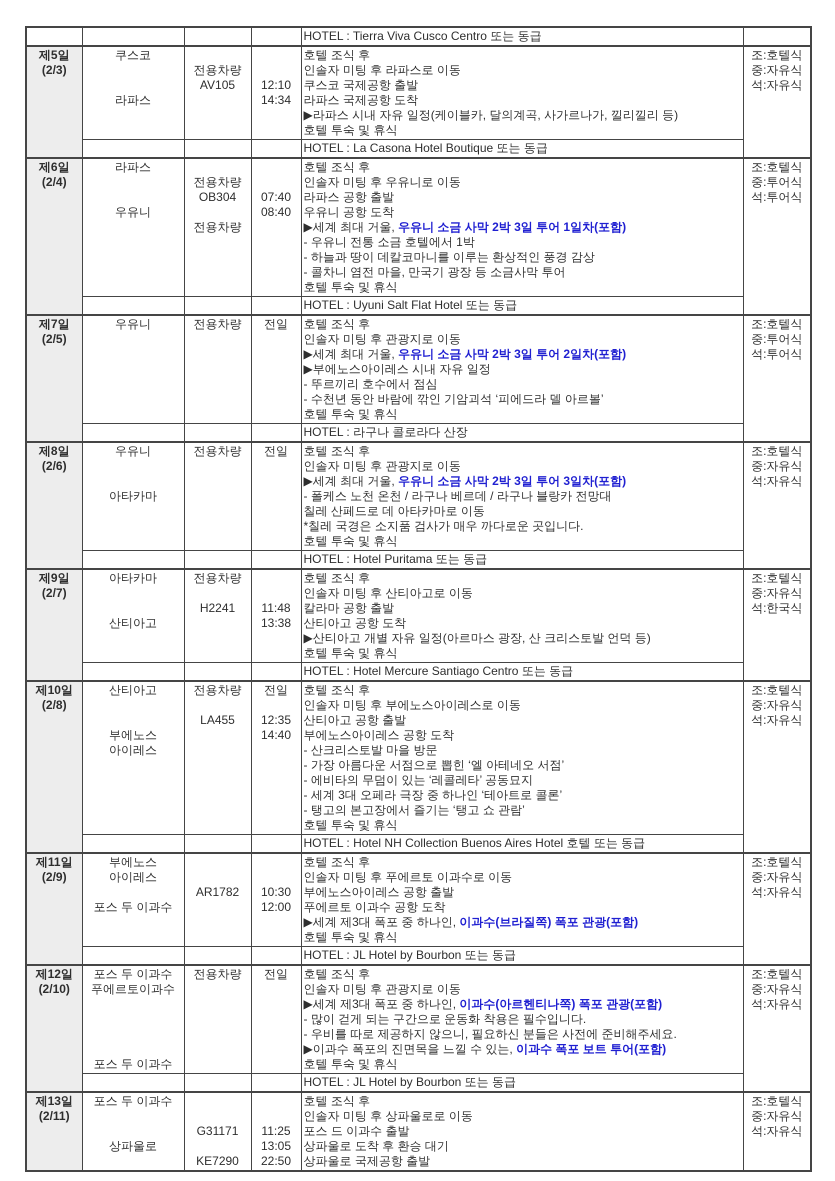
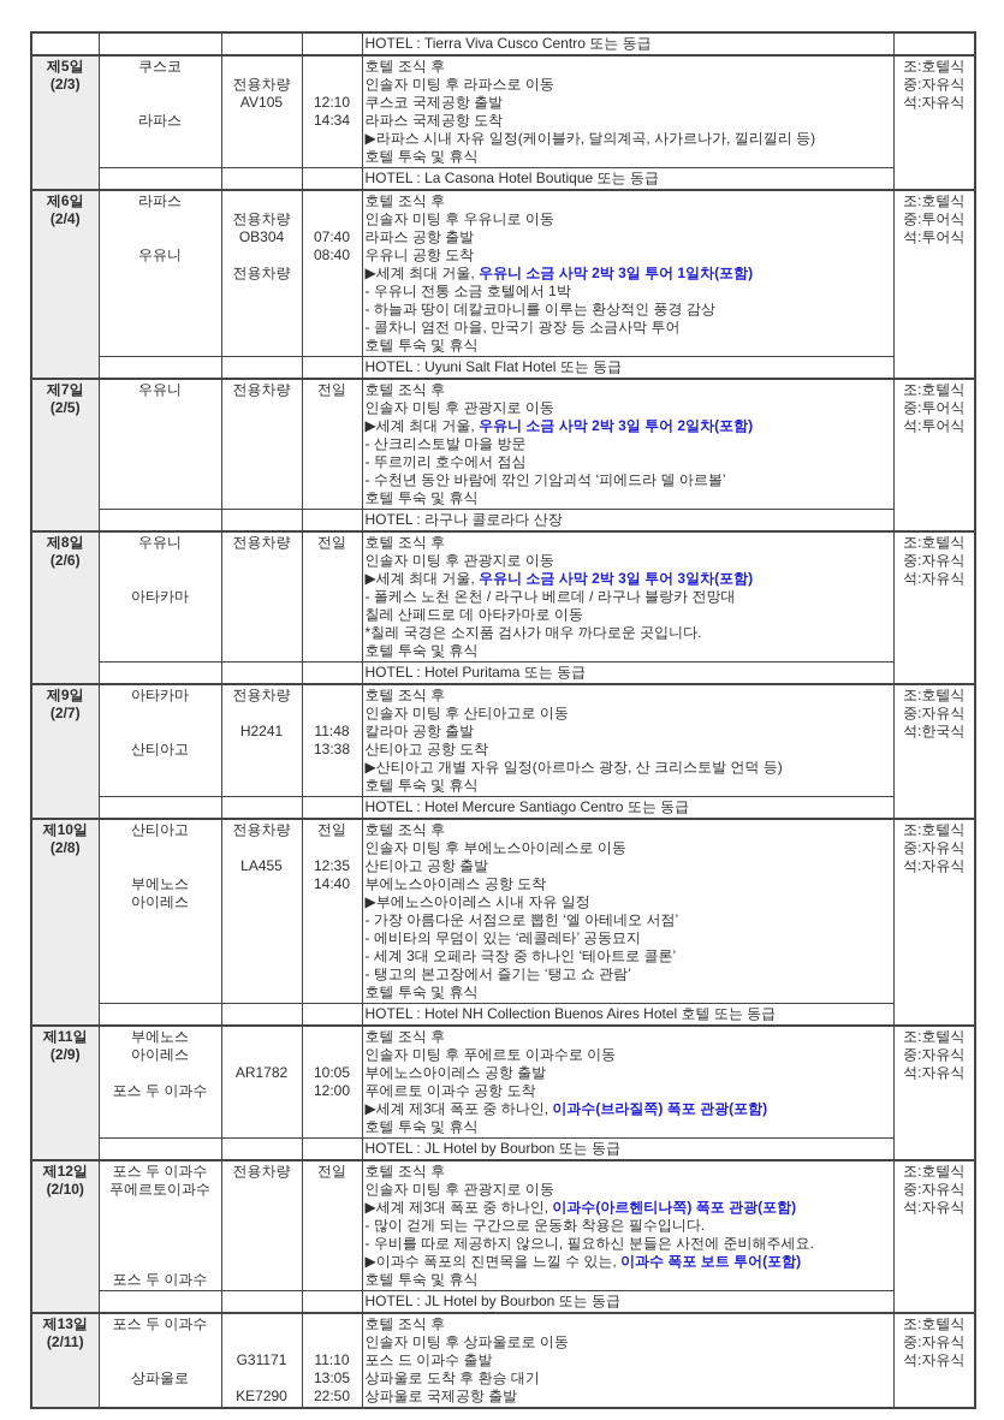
  				HOTEL : Tierra Viva Cusco Centro 또는 동급
  제5일(2/3)	쿠스코 라파스	전용차량AV105	12:1014:34	호텔 조식 후인솔자 미팅 후 라파스로 이동쿠스코 국제공항 출발라파스 국제공항 도착▶라파스 시내 자유 일정(케이블카, 달의계곡, 사가르나가, 낄리낄리 등)호텔 투숙 및 휴식	조:호텔식중:자유식석:자유식
  			HOTEL : La Casona Hotel Boutique 또는 동급
  제6일(2/4)	라파스 우유니	전용차량OB304 전용차량	07:4008:40	호텔 조식 후인솔자 미팅 후 우유니로 이동라파스 공항 출발우유니 공항 도착▶세계 최대 거울, 우유니 소금 사막 2박 3일 투어 1일차(포함) - 우유니 전통 소금 호텔에서 1박 - 하늘과 땅이 데칼코마니를 이루는 환상적인 풍경 감상 - 콜차니 염전 마을, 만국기 광장 등 소금사막 투어호텔 투숙 및 휴식	조:호텔식중:투어식석:투어식
  			HOTEL : Uyuni Salt Flat Hotel 또는 동급
- 제7일(2/5)	우유니	전용차량	전일	호텔 조식 후인솔자 미팅 후 관광지로 이동▶세계 최대 거울, 우유니 소금 사막 2박 3일 투어 2일차(포함)▶부에노스아이레스 시내 자유 일정 - 뚜르끼리 호수에서 점심 - 수천년 동안 바람에 깎인 기암괴석 ‘피에드라 델 아르볼’호텔 투숙 및 휴식	조:호텔식중:투어식석:투어식
+ 제7일(2/5)	우유니	전용차량	전일	호텔 조식 후인솔자 미팅 후 관광지로 이동▶세계 최대 거울, 우유니 소금 사막 2박 3일 투어 2일차(포함) - 산크리스토발 마을 방문 - 뚜르끼리 호수에서 점심 - 수천년 동안 바람에 깎인 기암괴석 ‘피에드라 델 아르볼’호텔 투숙 및 휴식	조:호텔식중:투어식석:투어식
  			HOTEL : 라구나 콜로라다 산장
  제8일(2/6)	우유니 아타카마	전용차량	전일	호텔 조식 후인솔자 미팅 후 관광지로 이동▶세계 최대 거울, 우유니 소금 사막 2박 3일 투어 3일차(포함) - 폴케스 노천 온천 / 라구나 베르데 / 라구나 블랑카 전망대칠레 산페드로 데 아타카마로 이동*칠레 국경은 소지품 검사가 매우 까다로운 곳입니다.호텔 투숙 및 휴식	조:호텔식중:자유식석:자유식
  			HOTEL : Hotel Puritama 또는 동급
  제9일(2/7)	아타카마 산티아고	전용차량 H2241	11:4813:38	호텔 조식 후인솔자 미팅 후 산티아고로 이동칼라마 공항 출발산티아고 공항 도착▶산티아고 개별 자유 일정(아르마스 광장, 산 크리스토발 언덕 등)호텔 투숙 및 휴식	조:호텔식중:자유식석:한국식
  			HOTEL : Hotel Mercure Santiago Centro 또는 동급
- 제10일(2/8)	산티아고 부에노스아이레스	전용차량 LA455	전일 12:3514:40	호텔 조식 후인솔자 미팅 후 부에노스아이레스로 이동산티아고 공항 출발부에노스아이레스 공항 도착 - 산크리스토발 마을 방문 - 가장 아름다운 서점으로 뽑힌 ‘엘 아테네오 서점’ - 에비타의 무덤이 있는 ‘레콜레타’ 공동묘지 - 세계 3대 오페라 극장 중 하나인 ‘테아트로 콜론’ - 탱고의 본고장에서 즐기는 ‘탱고 쇼 관람’호텔 투숙 및 휴식	조:호텔식중:자유식석:자유식
+ 제10일(2/8)	산티아고 부에노스아이레스	전용차량 LA455	전일 12:3514:40	호텔 조식 후인솔자 미팅 후 부에노스아이레스로 이동산티아고 공항 출발부에노스아이레스 공항 도착▶부에노스아이레스 시내 자유 일정 - 가장 아름다운 서점으로 뽑힌 ‘엘 아테네오 서점’ - 에비타의 무덤이 있는 ‘레콜레타’ 공동묘지 - 세계 3대 오페라 극장 중 하나인 ‘테아트로 콜론’ - 탱고의 본고장에서 즐기는 ‘탱고 쇼 관람’호텔 투숙 및 휴식	조:호텔식중:자유식석:자유식
  			HOTEL : Hotel NH Collection Buenos Aires Hotel 호텔 또는 동급
- 제11일(2/9)	부에노스아이레스 포스 두 이과수	AR1782	10:3012:00	호텔 조식 후인솔자 미팅 후 푸에르토 이과수로 이동부에노스아이레스 공항 출발푸에르토 이과수 공항 도착▶세계 제3대 폭포 중 하나인, 이과수(브라질쪽) 폭포 관광(포함)호텔 투숙 및 휴식	조:호텔식중:자유식석:자유식
+ 제11일(2/9)	부에노스아이레스 포스 두 이과수	AR1782	10:0512:00	호텔 조식 후인솔자 미팅 후 푸에르토 이과수로 이동부에노스아이레스 공항 출발푸에르토 이과수 공항 도착▶세계 제3대 폭포 중 하나인, 이과수(브라질쪽) 폭포 관광(포함)호텔 투숙 및 휴식	조:호텔식중:자유식석:자유식
  			HOTEL : JL Hotel by Bourbon 또는 동급
  제12일(2/10)	포스 두 이과수푸에르토이과수 포스 두 이과수	전용차량	전일	호텔 조식 후인솔자 미팅 후 관광지로 이동▶세계 제3대 폭포 중 하나인, 이과수(아르헨티나쪽) 폭포 관광(포함) - 많이 걷게 되는 구간으로 운동화 착용은 필수입니다. - 우비를 따로 제공하지 않으니, 필요하신 분들은 사전에 준비해주세요.▶이과수 폭포의 진면목을 느낄 수 있는, 이과수 폭포 보트 투어(포함)호텔 투숙 및 휴식	조:호텔식중:자유식석:자유식
  			HOTEL : JL Hotel by Bourbon 또는 동급
- 제13일(2/11)	포스 두 이과수 상파울로	G31171 KE7290	11:2513:0522:50	호텔 조식 후인솔자 미팅 후 상파울로로 이동포스 드 이과수 출발상파울로 도착 후 환승 대기상파울로 국제공항 출발	조:호텔식중:자유식석:자유식
+ 제13일(2/11)	포스 두 이과수 상파울로	G31171 KE7290	11:1013:0522:50	호텔 조식 후인솔자 미팅 후 상파울로로 이동포스 드 이과수 출발상파울로 도착 후 환승 대기상파울로 국제공항 출발	조:호텔식중:자유식석:자유식
